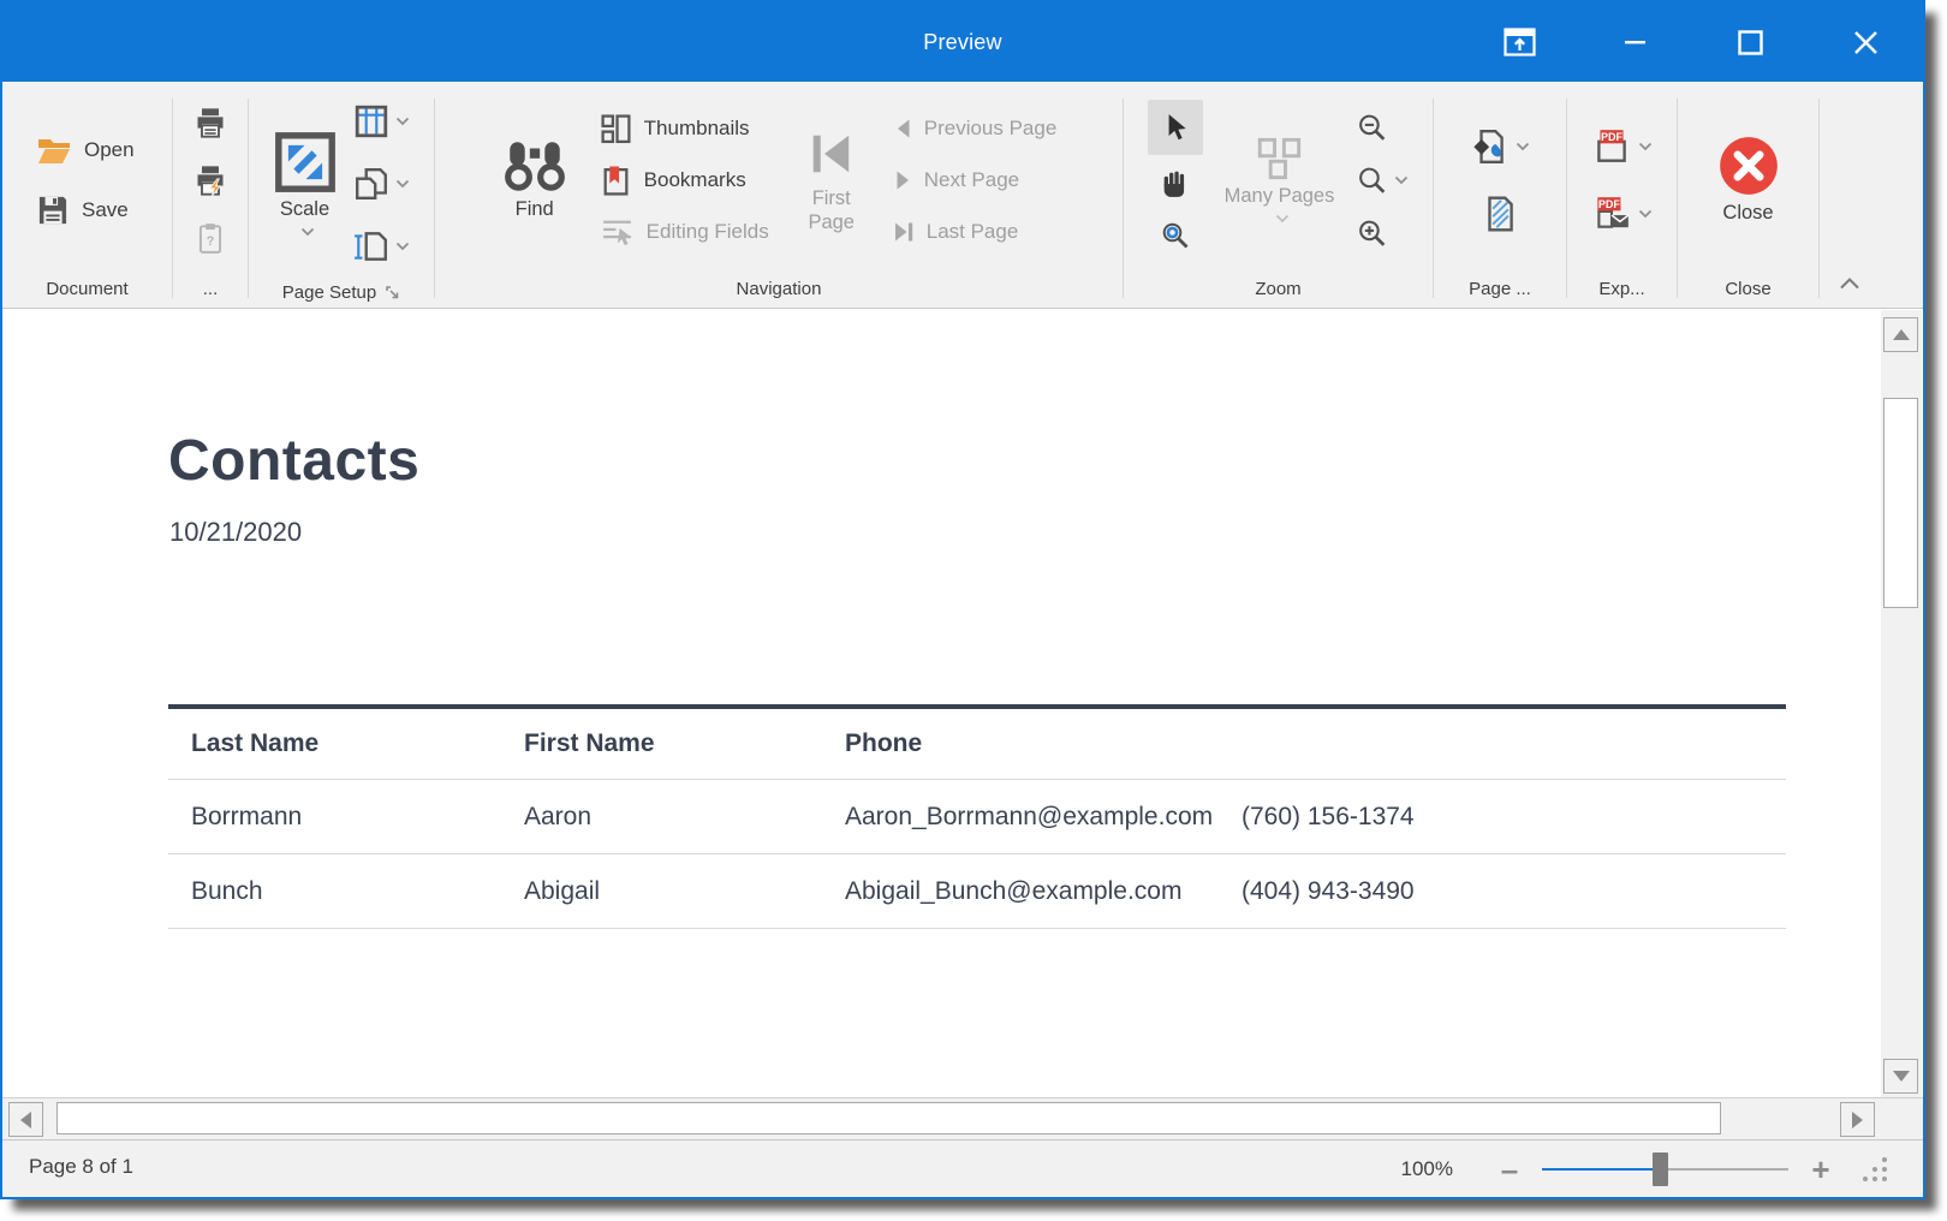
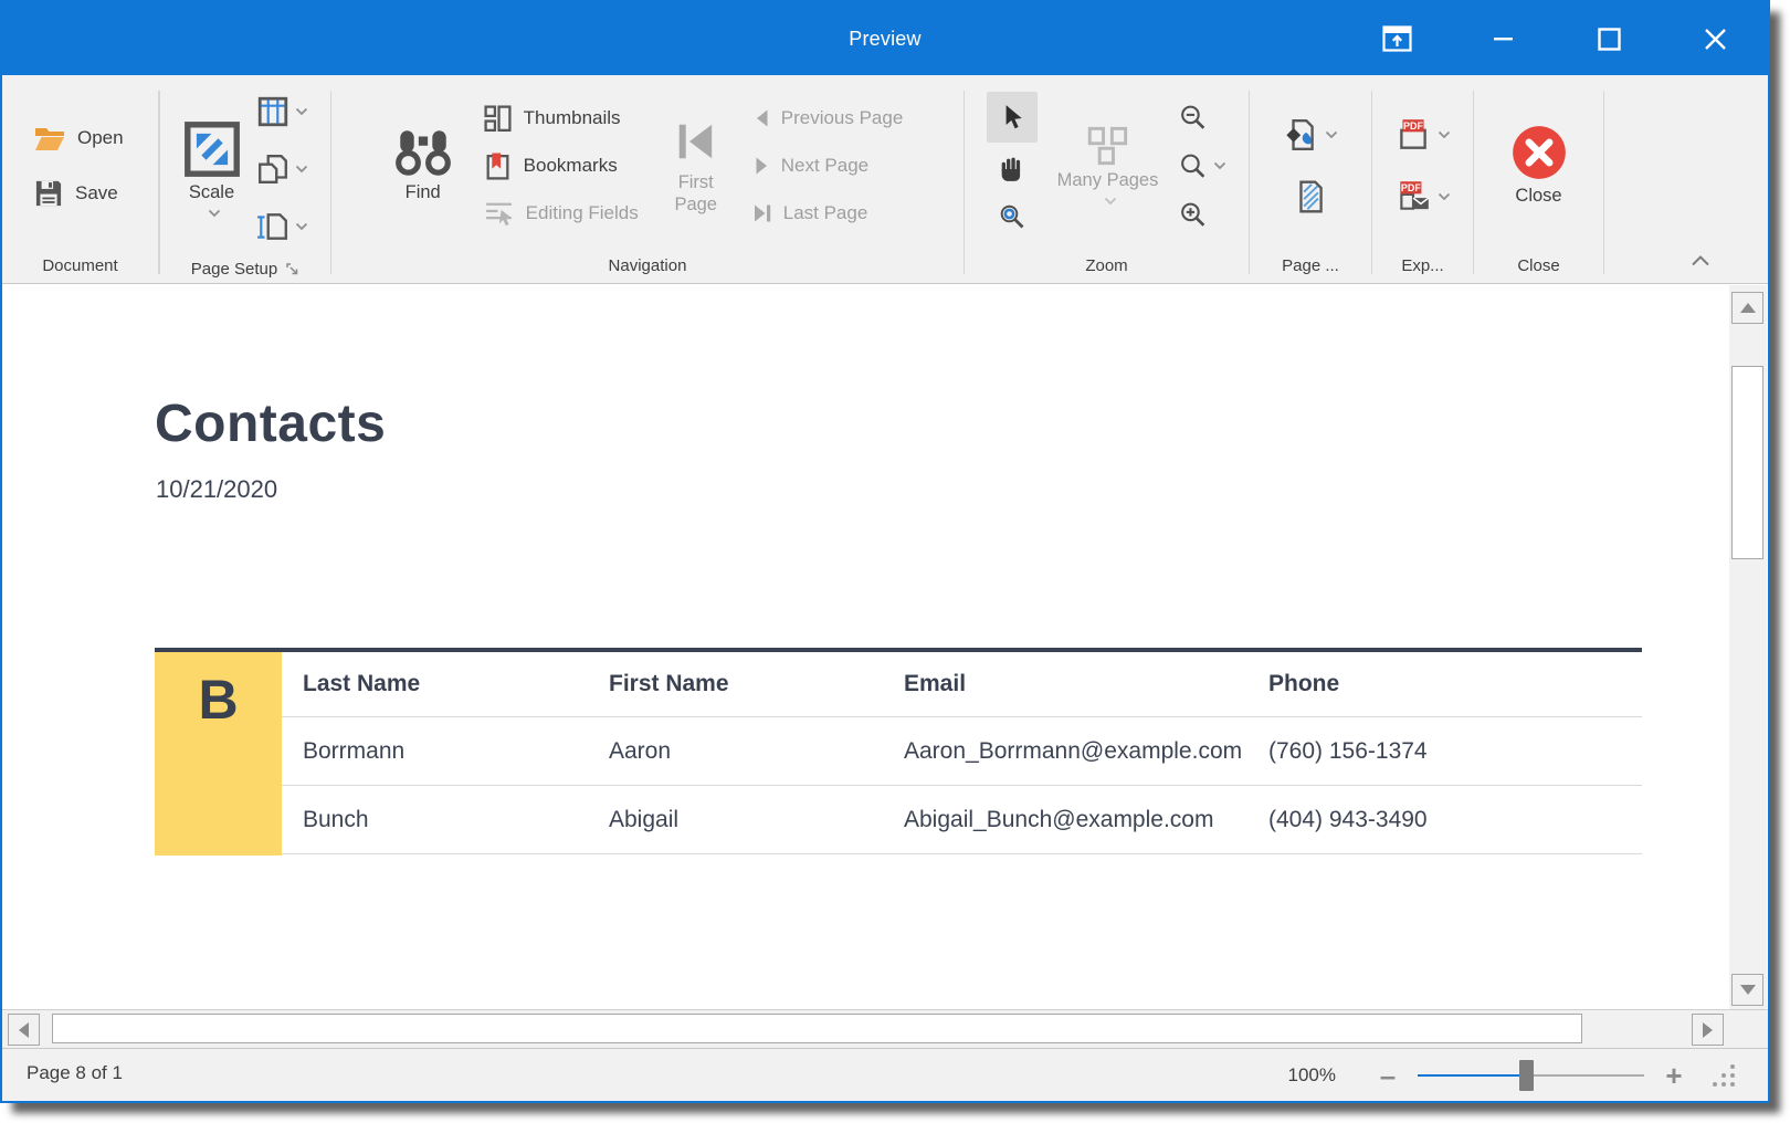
  Preview
  Open
  Save
  Document
- ?
- ...
  Scale
  Page Setup
  Find
  Thumbnails
  Bookmarks
  Editing Fields
  First Page
  Previous Page
  Next Page
  Last Page
  Navigation
  Many Pages
  Zoom
  Page ...
  PDF
  PDF
  Exp...
  Close
  Close
  Contacts
  10/21/2020
+ B
  Last Name
  First Name
+ Email
  Phone
  Borrmann
  Aaron
  Aaron_Borrmann@example.com
  (760) 156-1374
  Bunch
  Abigail
  Abigail_Bunch@example.com
  (404) 943-3490
  Page 8 of 1
  100%
  –
  +
